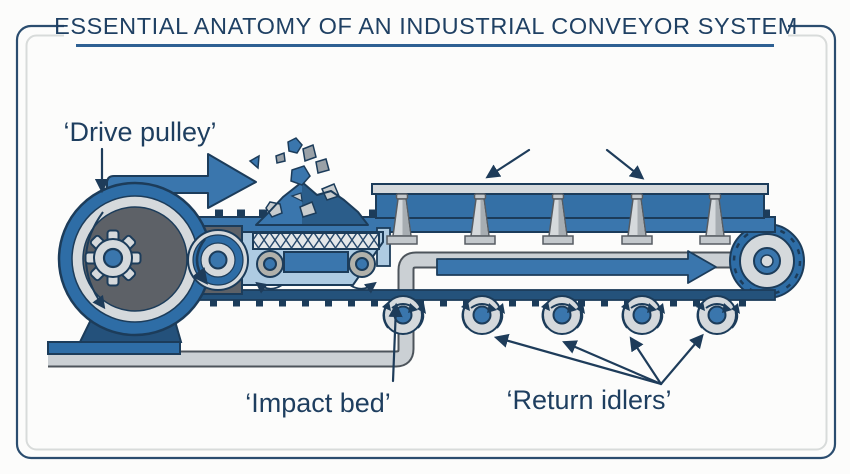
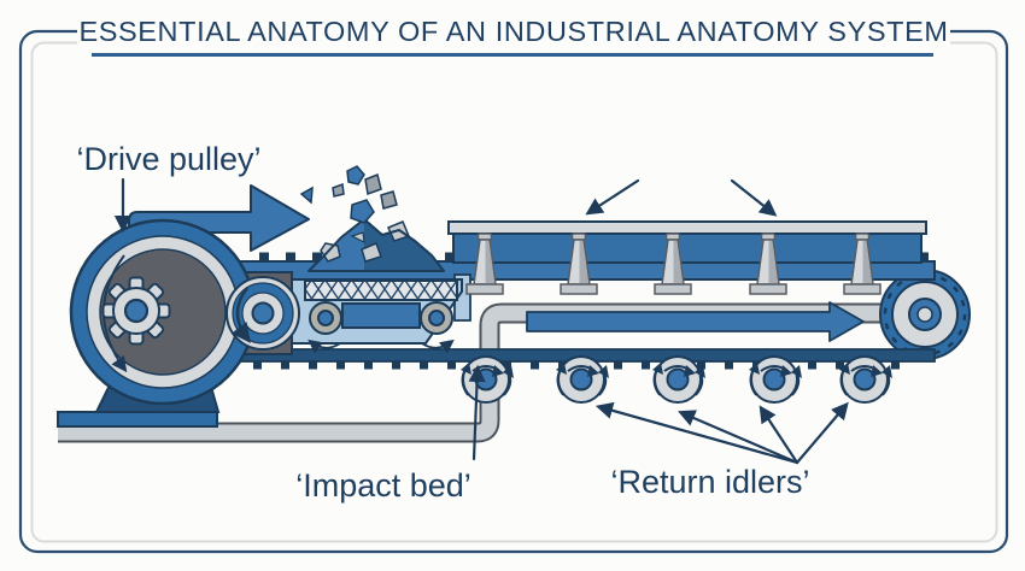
  ‘Drive pulley’
  ‘Impact bed’
  ‘Return idlers’
- ESSENTIAL ANATOMY OF AN INDUSTRIAL CONVEYOR SYSTEM
+ ESSENTIAL ANATOMY OF AN INDUSTRIAL ANATOMY SYSTEM
